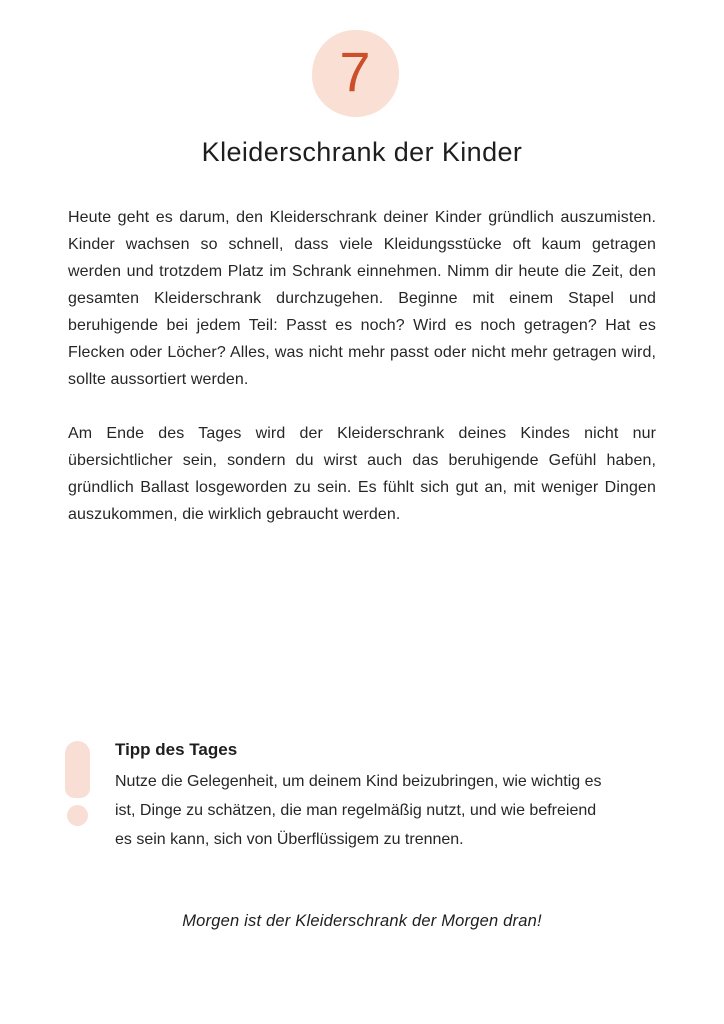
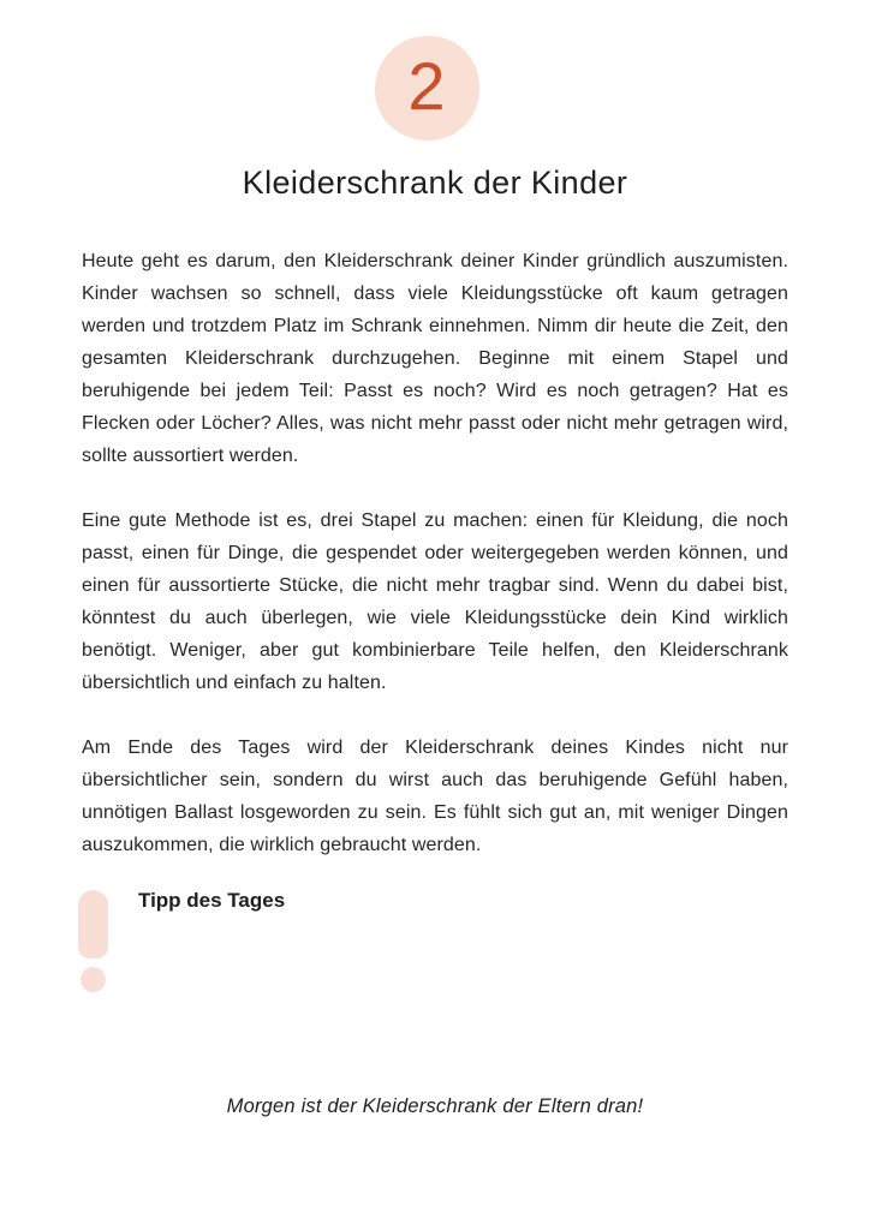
- 7
+ 2
  Kleiderschrank der Kinder
  Heute geht es darum, den Kleiderschrank deiner Kinder gründlich auszumisten. Kinder wachsen so schnell, dass viele Kleidungsstücke oft kaum getragen werden und trotzdem Platz im Schrank einnehmen. Nimm dir heute die Zeit, den gesamten Kleiderschrank durchzugehen. Beginne mit einem Stapel und beruhigende bei jedem Teil: Passt es noch? Wird es noch getragen? Hat es Flecken oder Löcher? Alles, was nicht mehr passt oder nicht mehr getragen wird, sollte aussortiert werden.
+ Eine gute Methode ist es, drei Stapel zu machen: einen für Kleidung, die noch passt, einen für Dinge, die gespendet oder weitergegeben werden können, und einen für aussortierte Stücke, die nicht mehr tragbar sind. Wenn du dabei bist, könntest du auch überlegen, wie viele Kleidungsstücke dein Kind wirklich benötigt. Weniger, aber gut kombinierbare Teile helfen, den Kleiderschrank übersichtlich und einfach zu halten.
- Am Ende des Tages wird der Kleiderschrank deines Kindes nicht nur übersichtlicher sein, sondern du wirst auch das beruhigende Gefühl haben, gründlich Ballast losgeworden zu sein. Es fühlt sich gut an, mit weniger Dingen auszukommen, die wirklich gebraucht werden.
+ Am Ende des Tages wird der Kleiderschrank deines Kindes nicht nur übersichtlicher sein, sondern du wirst auch das beruhigende Gefühl haben, unnötigen Ballast losgeworden zu sein. Es fühlt sich gut an, mit weniger Dingen auszukommen, die wirklich gebraucht werden.
  Tipp des Tages
- Nutze die Gelegenheit, um deinem Kind beizubringen, wie wichtig es ist, Dinge zu schätzen, die man regelmäßig nutzt, und wie befreiend es sein kann, sich von Überflüssigem zu trennen.
- Morgen ist der Kleiderschrank der Morgen dran!
+ Morgen ist der Kleiderschrank der Eltern dran!
